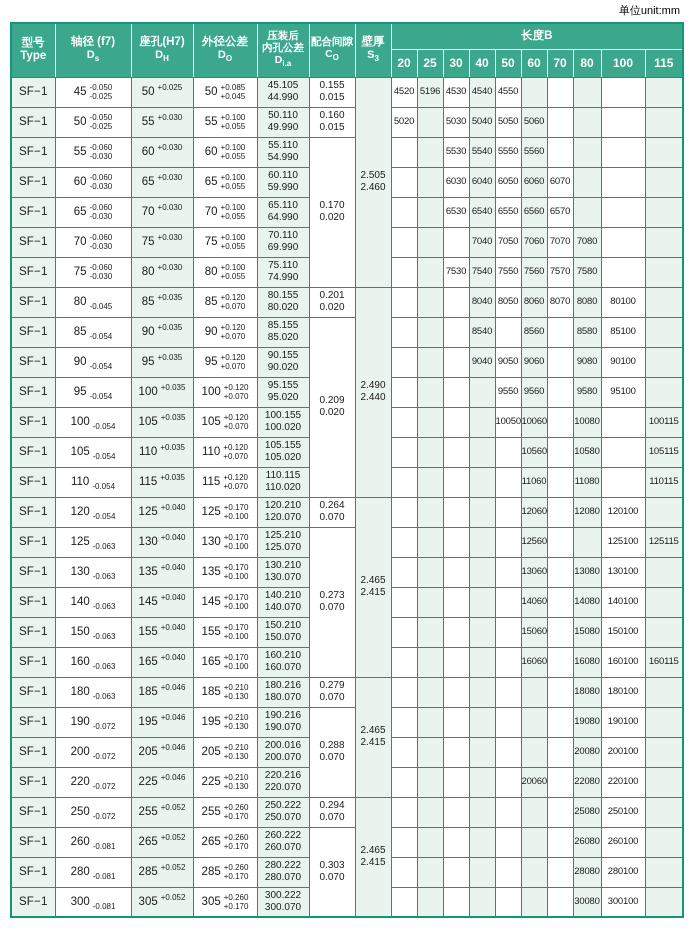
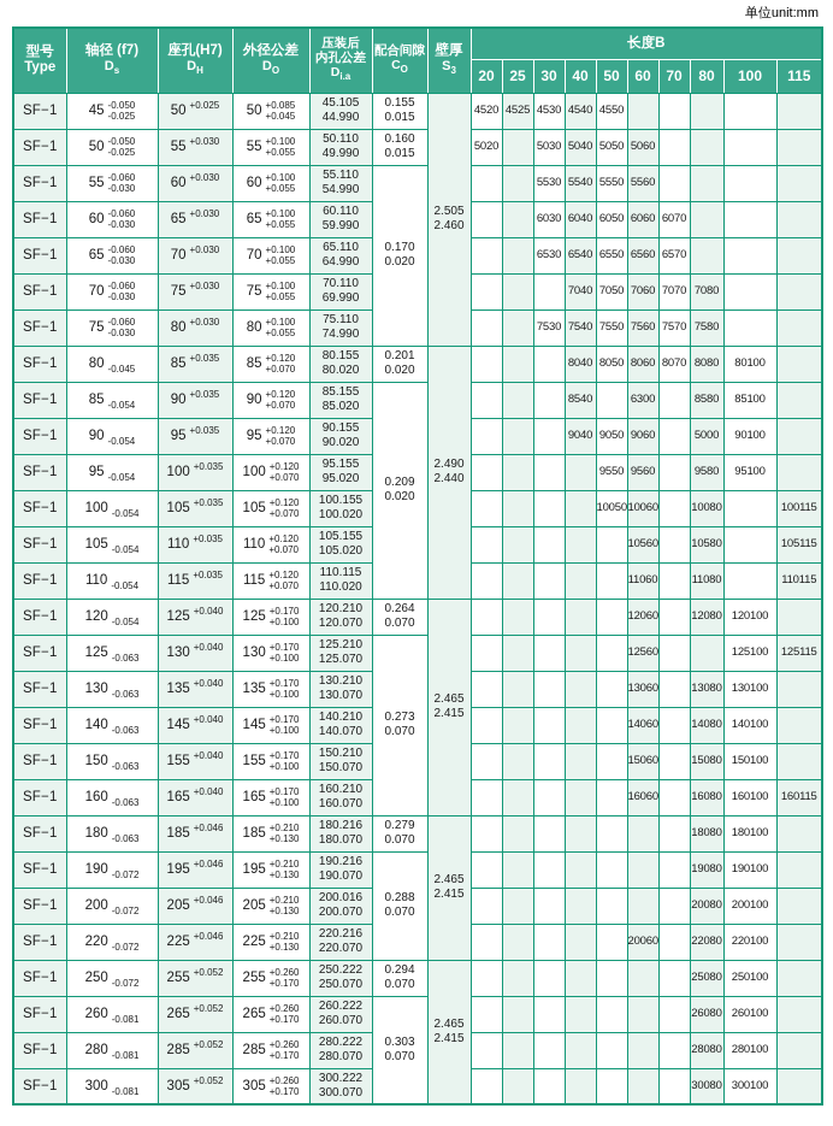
  单位unit:mm
  型号Type	轴径 (f7) Ds	座孔(H7) DH	外径公差 DO	压装后内孔公差 Di.a	配合间隙 CO	壁厚 S3	长度B
  20	25	30	40	50	60	70	80	100	115
- SF−1	45 -0.050-0.025	50 +0.025	50 +0.085+0.045	45.10544.990	0.1550.015	2.5052.460	4520	5196	4530	4540	4550
+ SF−1	45 -0.050-0.025	50 +0.025	50 +0.085+0.045	45.10544.990	0.1550.015	2.5052.460	4520	4525	4530	4540	4550
  SF−1	50 -0.050-0.025	55 +0.030	55 +0.100+0.055	50.11049.990	0.1600.015	5020		5030	5040	5050	5060
  SF−1	55 -0.060-0.030	60 +0.030	60 +0.100+0.055	55.11054.990	0.1700.020			5530	5540	5550	5560
  SF−1	60 -0.060-0.030	65 +0.030	65 +0.100+0.055	60.11059.990			6030	6040	6050	6060	6070
  SF−1	65 -0.060-0.030	70 +0.030	70 +0.100+0.055	65.11064.990			6530	6540	6550	6560	6570
  SF−1	70 -0.060-0.030	75 +0.030	75 +0.100+0.055	70.11069.990				7040	7050	7060	7070	7080
  SF−1	75 -0.060-0.030	80 +0.030	80 +0.100+0.055	75.11074.990			7530	7540	7550	7560	7570	7580
  SF−1	80 -0.045	85 +0.035	85 +0.120+0.070	80.15580.020	0.2010.020	2.4902.440				8040	8050	8060	8070	8080	80100
- SF−1	85 -0.054	90 +0.035	90 +0.120+0.070	85.15585.020	0.2090.020				8540		8560		8580	85100
+ SF−1	85 -0.054	90 +0.035	90 +0.120+0.070	85.15585.020	0.2090.020				8540		6300		8580	85100
- SF−1	90 -0.054	95 +0.035	95 +0.120+0.070	90.15590.020				9040	9050	9060		9080	90100
+ SF−1	90 -0.054	95 +0.035	95 +0.120+0.070	90.15590.020				9040	9050	9060		5000	90100
  SF−1	95 -0.054	100 +0.035	100 +0.120+0.070	95.15595.020					9550	9560		9580	95100
  SF−1	100 -0.054	105 +0.035	105 +0.120+0.070	100.155100.020					10050	10060		10080		100115
  SF−1	105 -0.054	110 +0.035	110 +0.120+0.070	105.155105.020						10560		10580		105115
  SF−1	110 -0.054	115 +0.035	115 +0.120+0.070	110.115110.020						11060		11080		110115
  SF−1	120 -0.054	125 +0.040	125 +0.170+0.100	120.210120.070	0.2640.070	2.4652.415						12060		12080	120100
  SF−1	125 -0.063	130 +0.040	130 +0.170+0.100	125.210125.070	0.2730.070						12560			125100	125115
  SF−1	130 -0.063	135 +0.040	135 +0.170+0.100	130.210130.070						13060		13080	130100
  SF−1	140 -0.063	145 +0.040	145 +0.170+0.100	140.210140.070						14060		14080	140100
  SF−1	150 -0.063	155 +0.040	155 +0.170+0.100	150.210150.070						15060		15080	150100
  SF−1	160 -0.063	165 +0.040	165 +0.170+0.100	160.210160.070						16060		16080	160100	160115
  SF−1	180 -0.063	185 +0.046	185 +0.210+0.130	180.216180.070	0.2790.070	2.4652.415								18080	180100
  SF−1	190 -0.072	195 +0.046	195 +0.210+0.130	190.216190.070	0.2880.070								19080	190100
  SF−1	200 -0.072	205 +0.046	205 +0.210+0.130	200.016200.070								20080	200100
  SF−1	220 -0.072	225 +0.046	225 +0.210+0.130	220.216220.070						20060		22080	220100
  SF−1	250 -0.072	255 +0.052	255 +0.260+0.170	250.222250.070	0.2940.070	2.4652.415								25080	250100
  SF−1	260 -0.081	265 +0.052	265 +0.260+0.170	260.222260.070	0.3030.070								26080	260100
  SF−1	280 -0.081	285 +0.052	285 +0.260+0.170	280.222280.070								28080	280100
  SF−1	300 -0.081	305 +0.052	305 +0.260+0.170	300.222300.070								30080	300100
